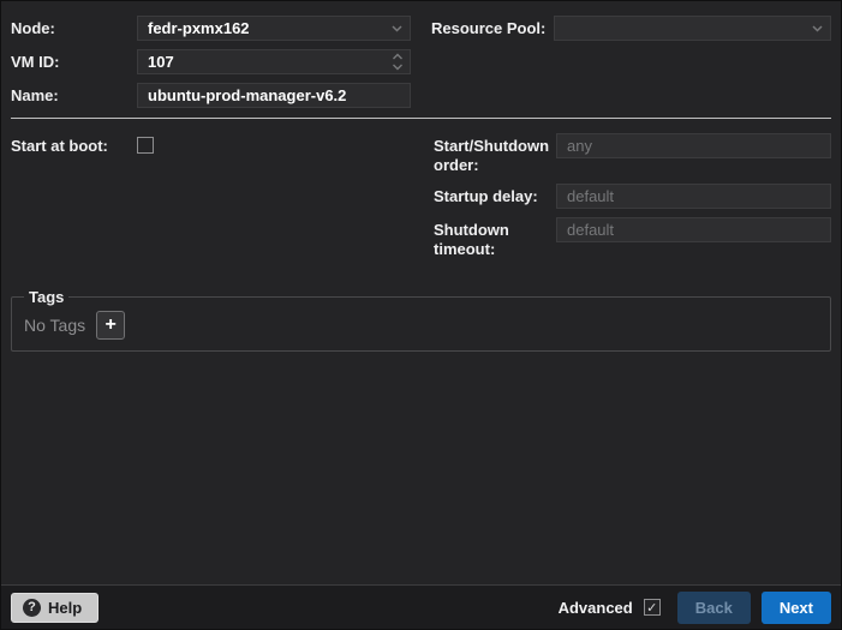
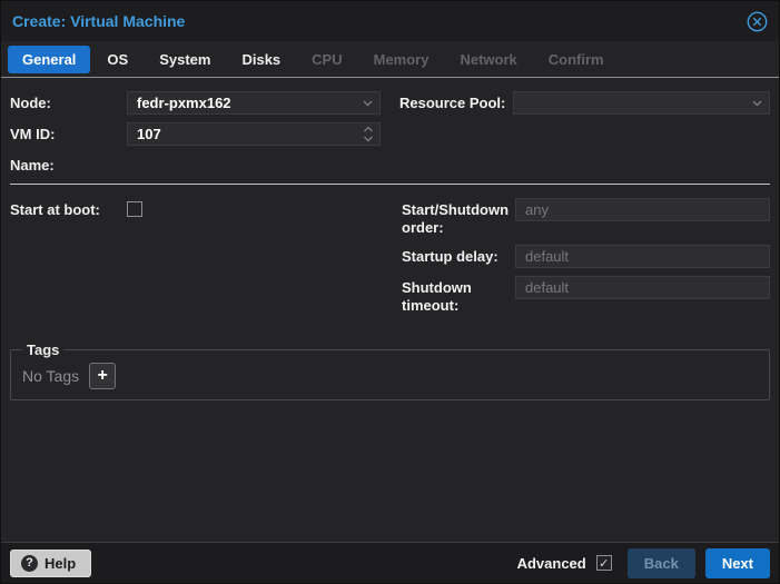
+ Create: Virtual Machine
+ General
+ OS
+ System
+ Disks
+ CPU
+ Memory
+ Network
+ Confirm
  Node:
  fedr-pxmx162
  Resource Pool:
  VM ID:
  107
  Name:
- ubuntu-prod-manager-v6.2
  Start at boot:
  Start/Shutdown order:
  any
  Startup delay:
  default
  Shutdown timeout:
  default
  Tags
  No Tags
  +
  ?
  Help
  Advanced
  ✓
  Back
  Next
